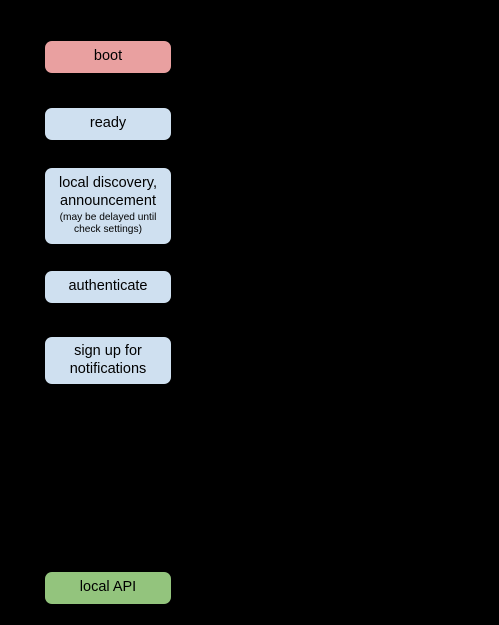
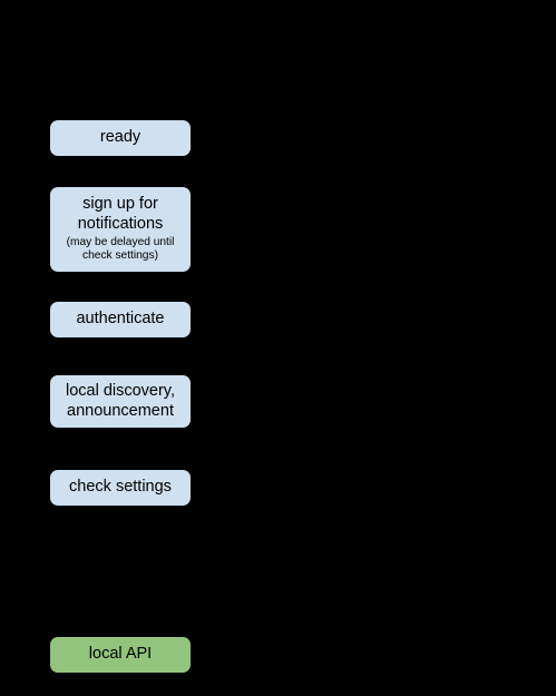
- boot
  ready
- local discovery, announcement
+ sign up for notifications
  (may be delayed until check settings)
  authenticate
- sign up for notifications
+ local discovery, announcement
+ check settings
  local API
